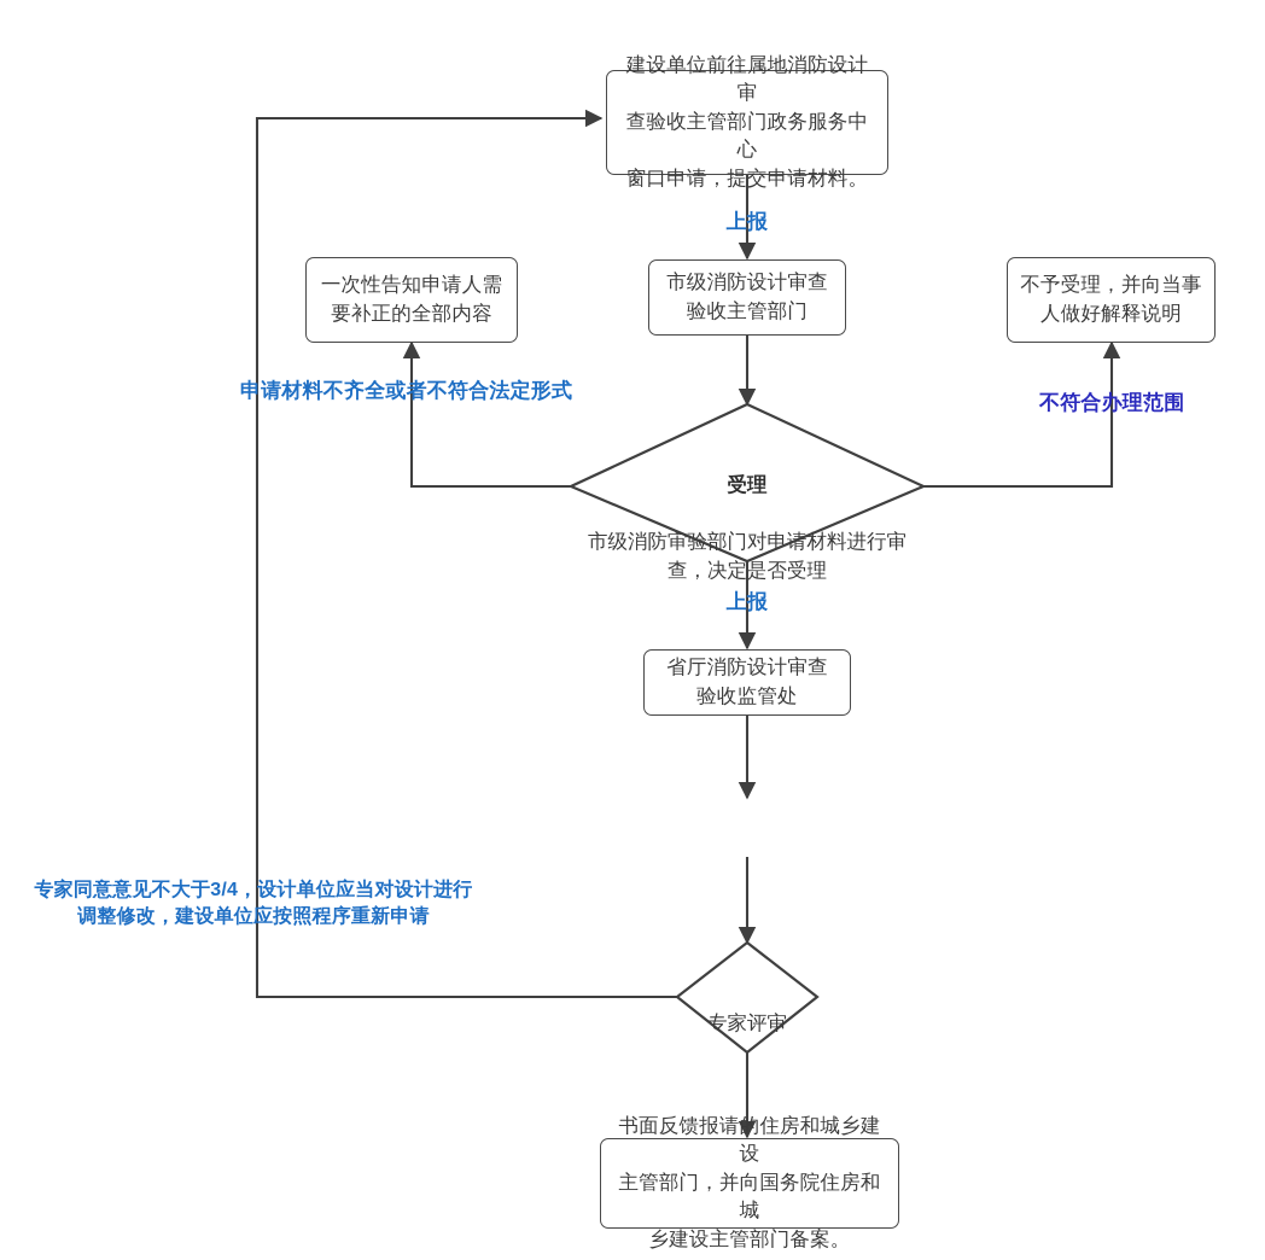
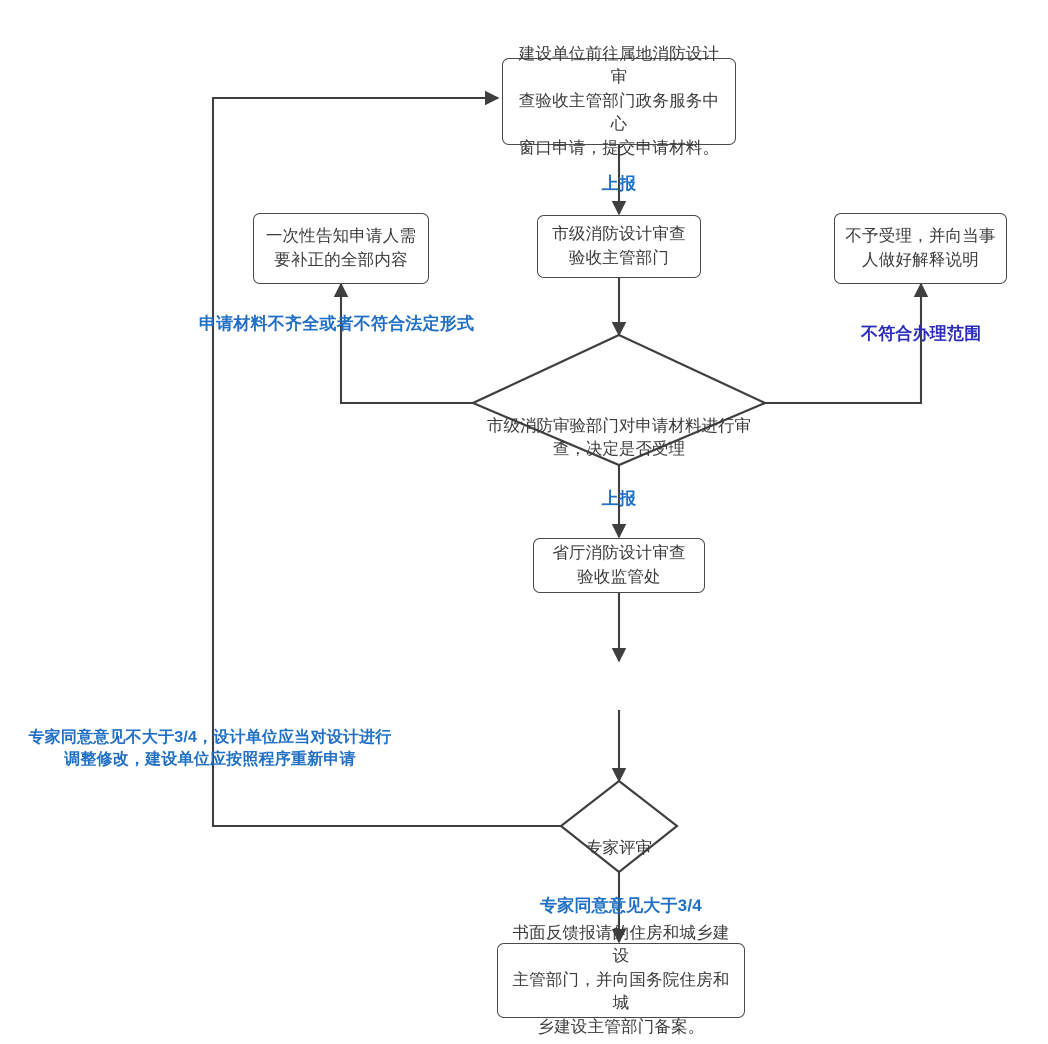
  建设单位前往属地消防设计审
  查验收主管部门政务服务中心
  窗口申请，提交申请材料。
  市级消防设计审查
  验收主管部门
  一次性告知申请人需
  要补正的全部内容
  不予受理，并向当事
  人做好解释说明
  省厅消防设计审查
  验收监管处
  书面反馈报请的住房和城乡建设
  主管部门，并向国务院住房和城
  乡建设主管部门备案。
- 受理
  市级消防审验部门对申请材料进行审
  查，决定是否受理
  专家评审
  上报
  上报
  申请材料不齐全或者不符合法定形式
  不符合办理范围
  专家同意意见不大于3/4，设计单位应当对设计进行
  调整修改，建设单位应按照程序重新申请
+ 专家同意意见大于3/4
